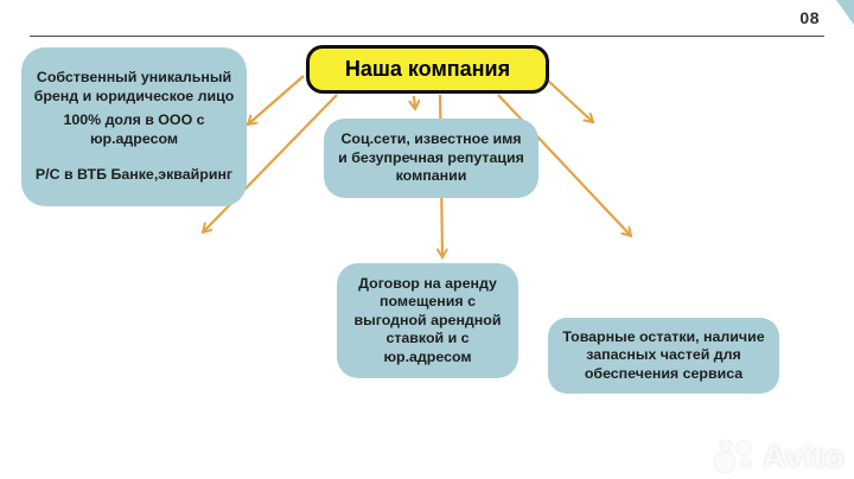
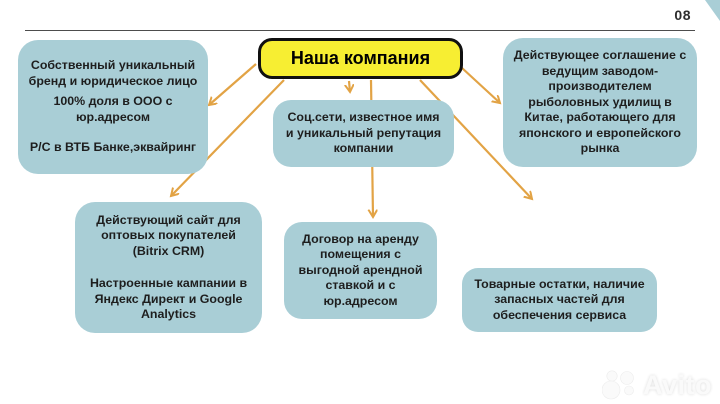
  08
  Наша компания
  Собственный уникальный бренд и юридическое лицо
  100% доля в ООО с юр.адресом
  Р/С в ВТБ Банке,эквайринг
- Соц.сети, известное имя и безупречная репутация компании
+ Соц.сети, известное имя и уникальный репутация компании
+ Действующее соглашение с ведущим заводом-производителем рыболовных удилищ в Китае, работающего для японского и европейского рынка
+ Действующий сайт для оптовых покупателей (Bitrix CRM)
+ Настроенные кампании в Яндекс Директ и Google Analytics
  Договор на аренду помещения с выгодной арендной ставкой и с юр.адресом
  Товарные остатки, наличие запасных частей для обеспечения сервиса
  Avito
